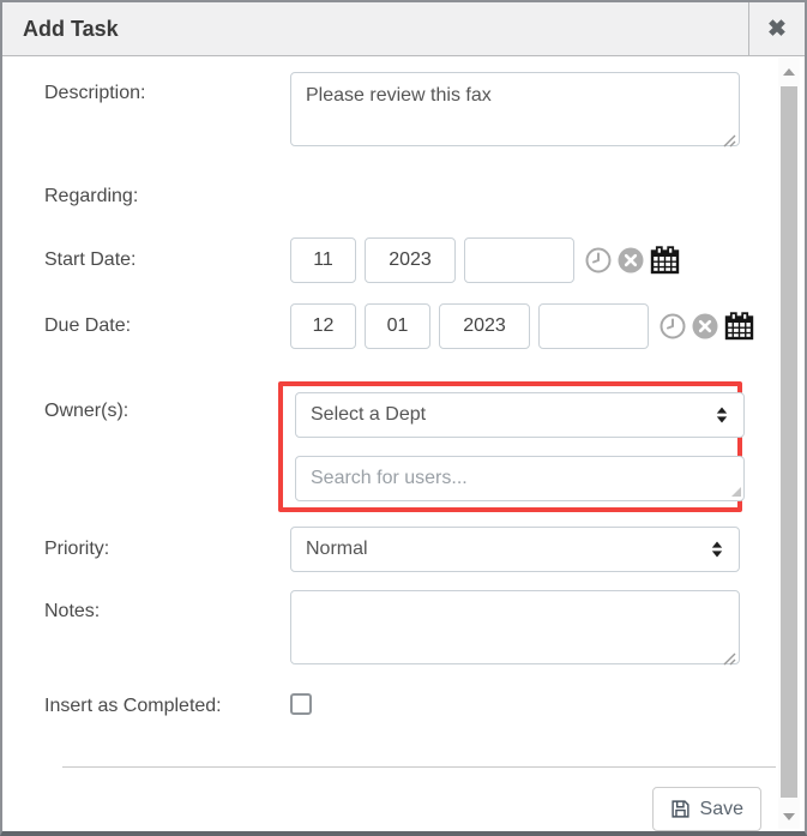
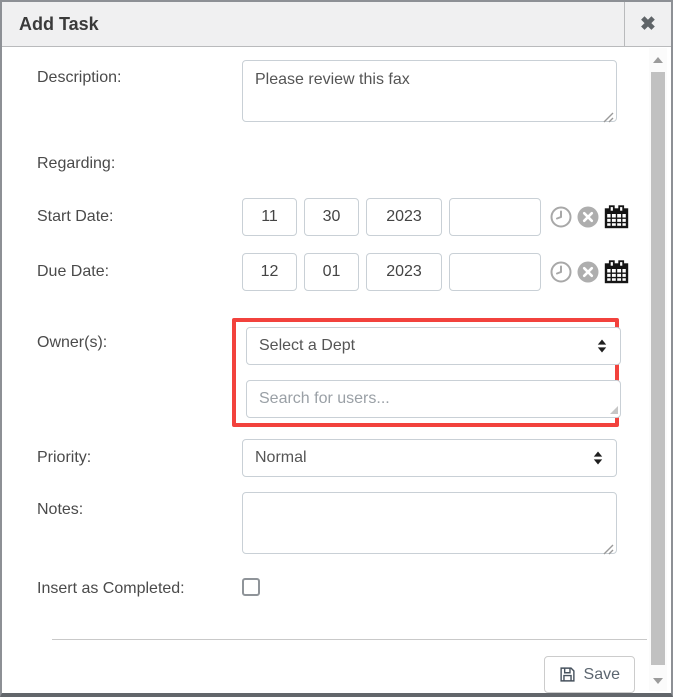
  Add Task
  ✖
  Description:
  Please review this fax
  Regarding:
  Start Date:
  11
+ 30
  2023
  Due Date:
  12
  01
  2023
  Owner(s):
  Select a Dept
  Search for users...
  Priority:
  Normal
  Notes:
  Insert as Completed:
  Save
